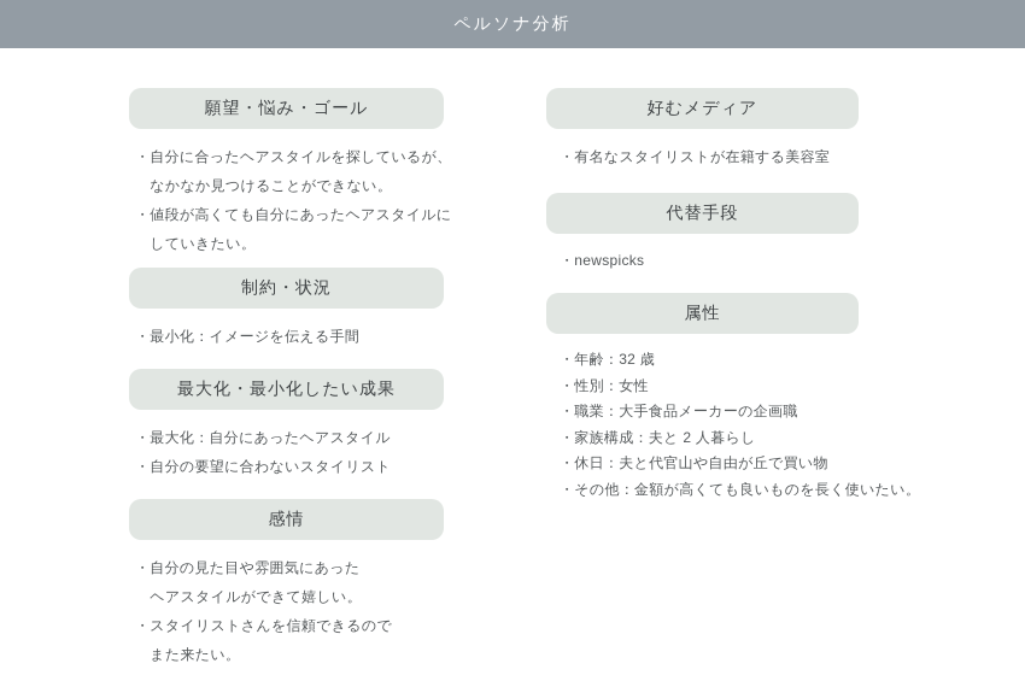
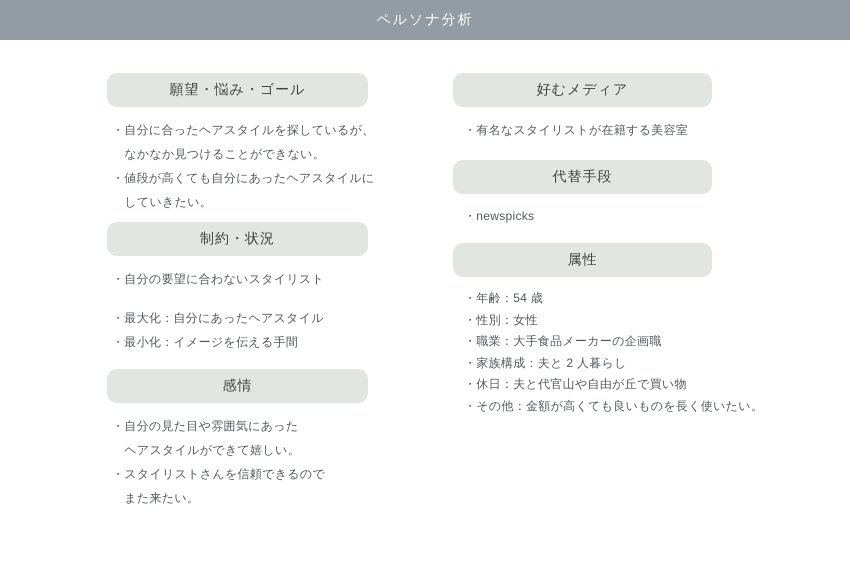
  ペルソナ分析
  願望・悩み・ゴール
  ・自分に合ったヘアスタイルを探しているが、
  なかなか見つけることができない。
  ・値段が高くても自分にあったヘアスタイルに
  していきたい。
  制約・状況
- ・最小化：イメージを伝える手間
+ ・自分の要望に合わないスタイリスト
- 最大化・最小化したい成果
  ・最大化：自分にあったヘアスタイル
- ・自分の要望に合わないスタイリスト
+ ・最小化：イメージを伝える手間
  感情
  ・自分の見た目や雰囲気にあった
  ヘアスタイルができて嬉しい。
  ・スタイリストさんを信頼できるので
  また来たい。
  好むメディア
  ・有名なスタイリストが在籍する美容室
  代替手段
  ・newspicks
  属性
- ・年齢：32 歳
+ ・年齢：54 歳
  ・性別：女性
  ・職業：大手食品メーカーの企画職
  ・家族構成：夫と 2 人暮らし
  ・休日：夫と代官山や自由が丘で買い物
  ・その他：金額が高くても良いものを長く使いたい。
